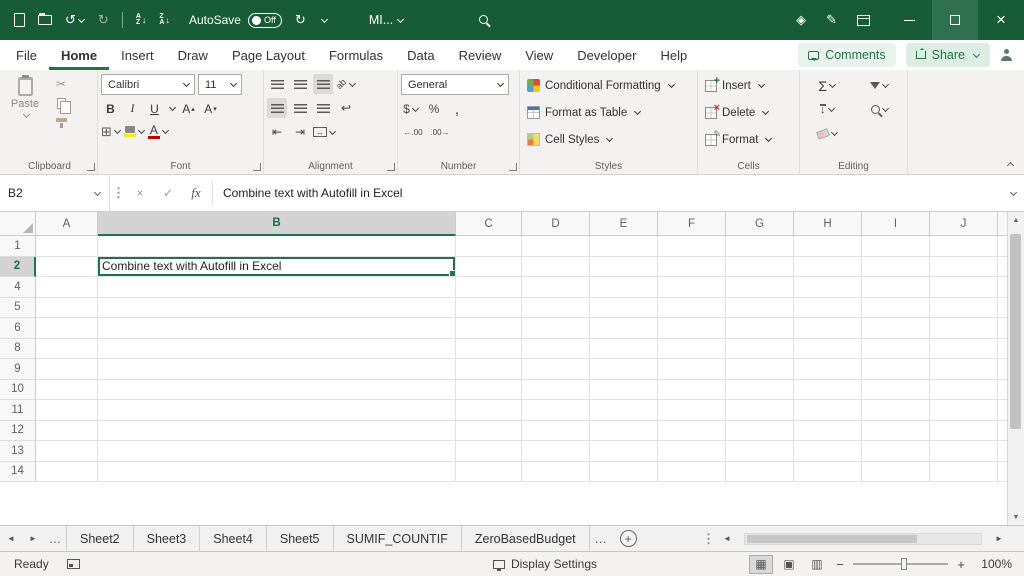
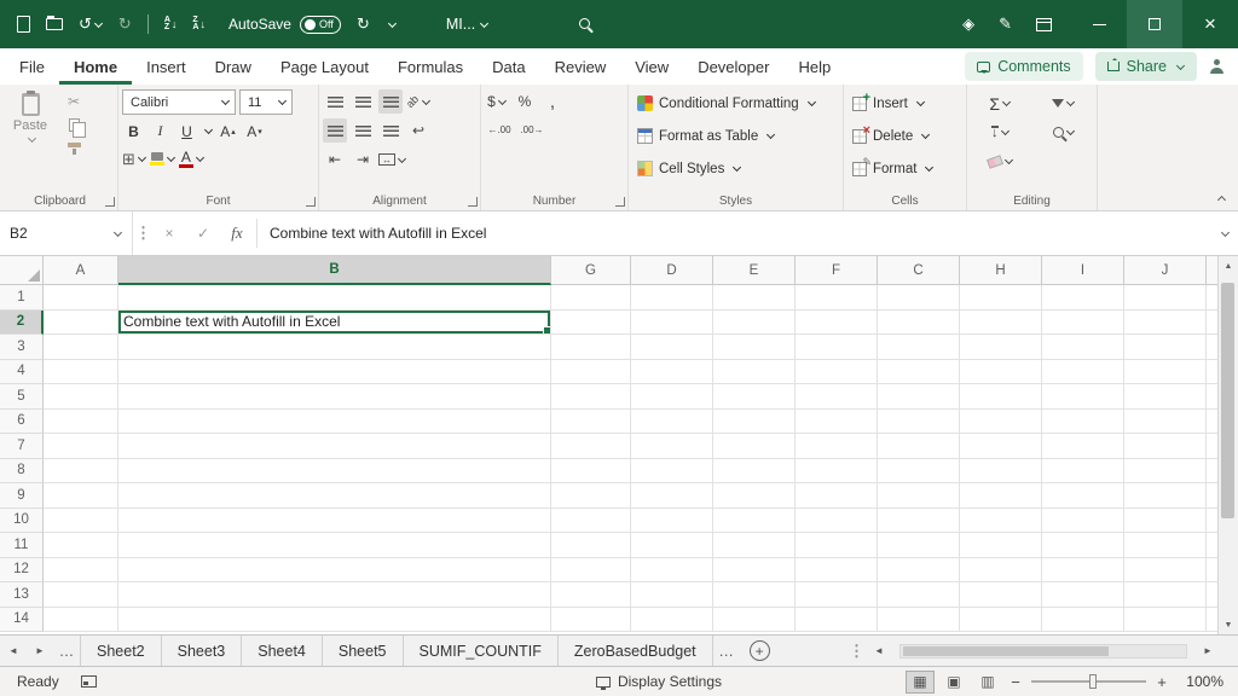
  AutoSave
  Off
  MI...
  File
  Home
  Insert
  Draw
  Page Layout
  Formulas
  Data
  Review
  View
  Developer
  Help
  Comments
  Share
  Paste
  Clipboard
  Calibri
  11
  B
  I
  U
  Font
  Alignment
- General
  $
  %
  ,
  Number
  Conditional Formatting
  Format as Table
  Cell Styles
  Styles
  Insert
  Delete
  Format
  Cells
  Σ
  Editing
  B2
  fx
  Combine text with Autofill in Excel
  A
  B
- C
+ G
  D
  E
  F
- G
+ C
  H
  I
  J
  1
  2
  Combine text with Autofill in Excel
+ 3
  4
  5
  6
+ 7
  8
  9
  10
  11
  12
  13
  14
  …
  Sheet2
  Sheet3
  Sheet4
  Sheet5
  SUMIF_COUNTIF
  ZeroBasedBudget
  …
  Ready
  Display Settings
  100%
